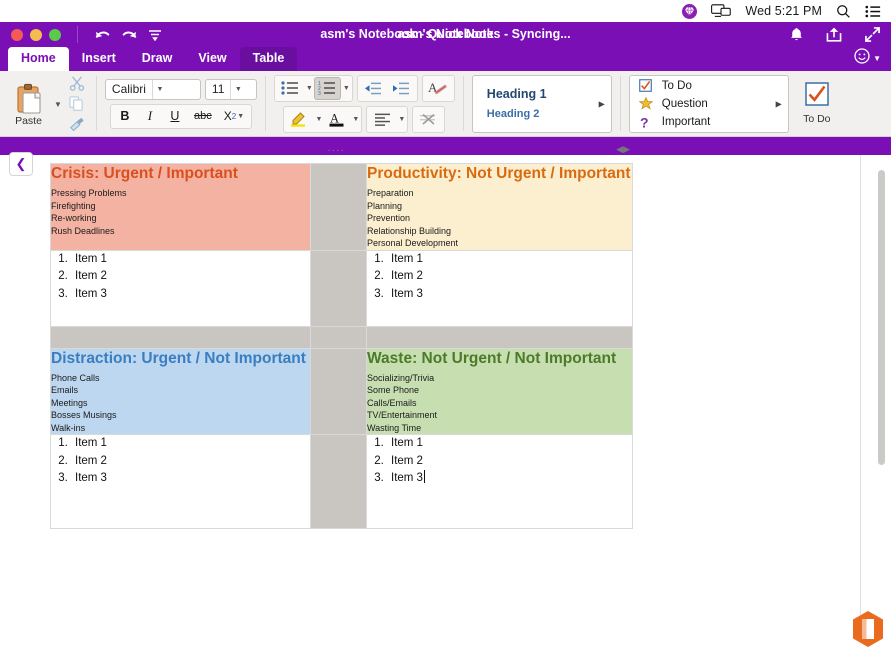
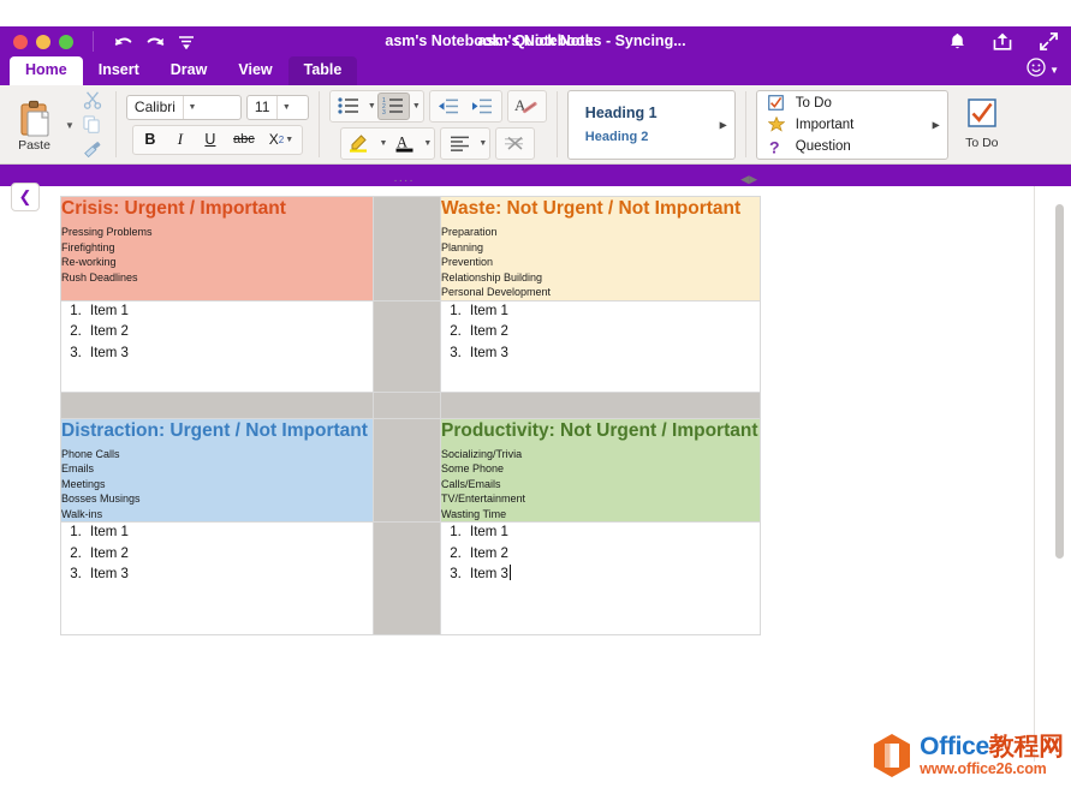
- Wed 5:21 PM
  asm's Notebook
  asm's Notebook - Quick Notes - Syncing...
  Home
  Insert
  Draw
  View
  Table
  ▼
  Paste
  ▼
  Calibri
  11
  B
  I
  U
  abc
  X
  2
  A
  A
  Heading 1
  Heading 2
  ▶
  To Do
- Question
+ Important
  ?
- Important
+ Question
  ▶
  To Do
  ❮
  ····
  ◀▶
- Crisis: Urgent / Important Pressing Problems Firefighting Re-working Rush Deadlines		Productivity: Not Urgent / Important Preparation Planning Prevention Relationship Building Personal Development
+ Crisis: Urgent / Important Pressing Problems Firefighting Re-working Rush Deadlines		Waste: Not Urgent / Not Important Preparation Planning Prevention Relationship Building Personal Development
  Item 1 Item 2 Item 3		Item 1 Item 2 Item 3
- Distraction: Urgent / Not Important Phone Calls Emails Meetings Bosses Musings Walk-ins		Waste: Not Urgent / Not Important Socializing/Trivia Some Phone Calls/Emails TV/Entertainment Wasting Time
+ Distraction: Urgent / Not Important Phone Calls Emails Meetings Bosses Musings Walk-ins		Productivity: Not Urgent / Important Socializing/Trivia Some Phone Calls/Emails TV/Entertainment Wasting Time
  Item 1 Item 2 Item 3		Item 1 Item 2 Item 3
+ Office教程网
+ www.office26.com
